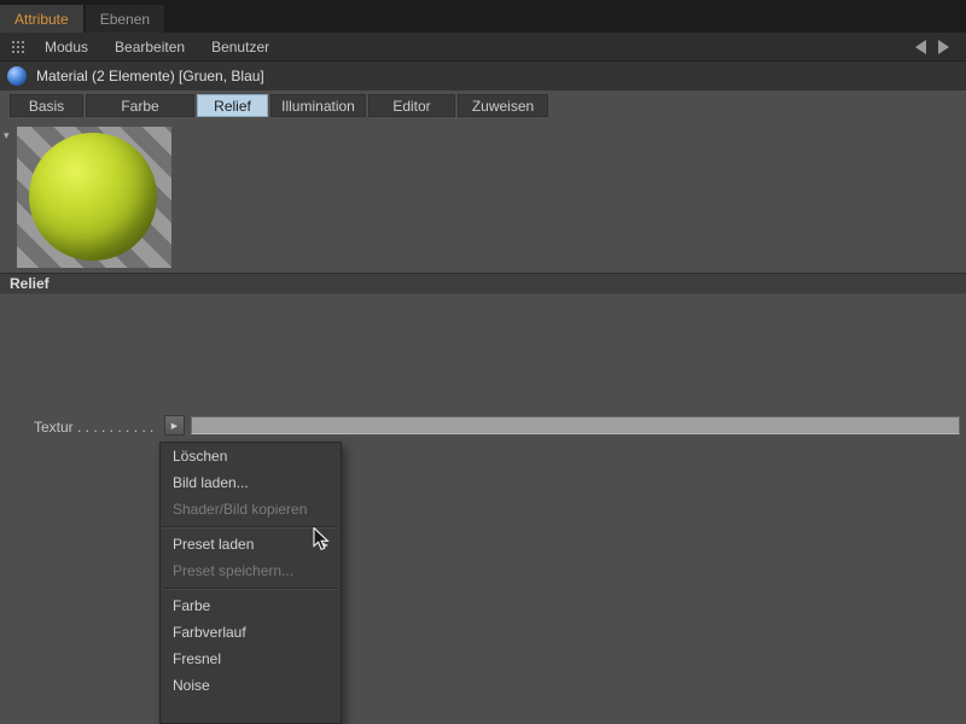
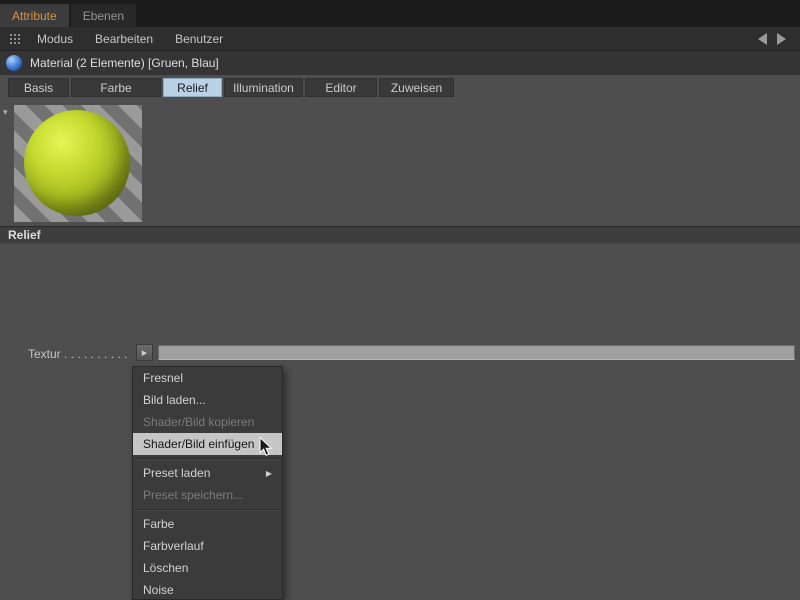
  Attribute
  Ebenen
  Modus
  Bearbeiten
  Benutzer
  Material (2 Elemente) [Gruen, Blau]
  Basis
  Farbe
  Relief
  Illumination
  Editor
  Zuweisen
  ▾
  Relief
  Textur . . . . . . . . . .
- Löschen
+ Fresnel
  Bild laden...
  Shader/Bild kopieren
+ Shader/Bild einfügen
  Preset laden
  ▶
  Preset speichern...
  Farbe
  Farbverlauf
- Fresnel
+ Löschen
  Noise
